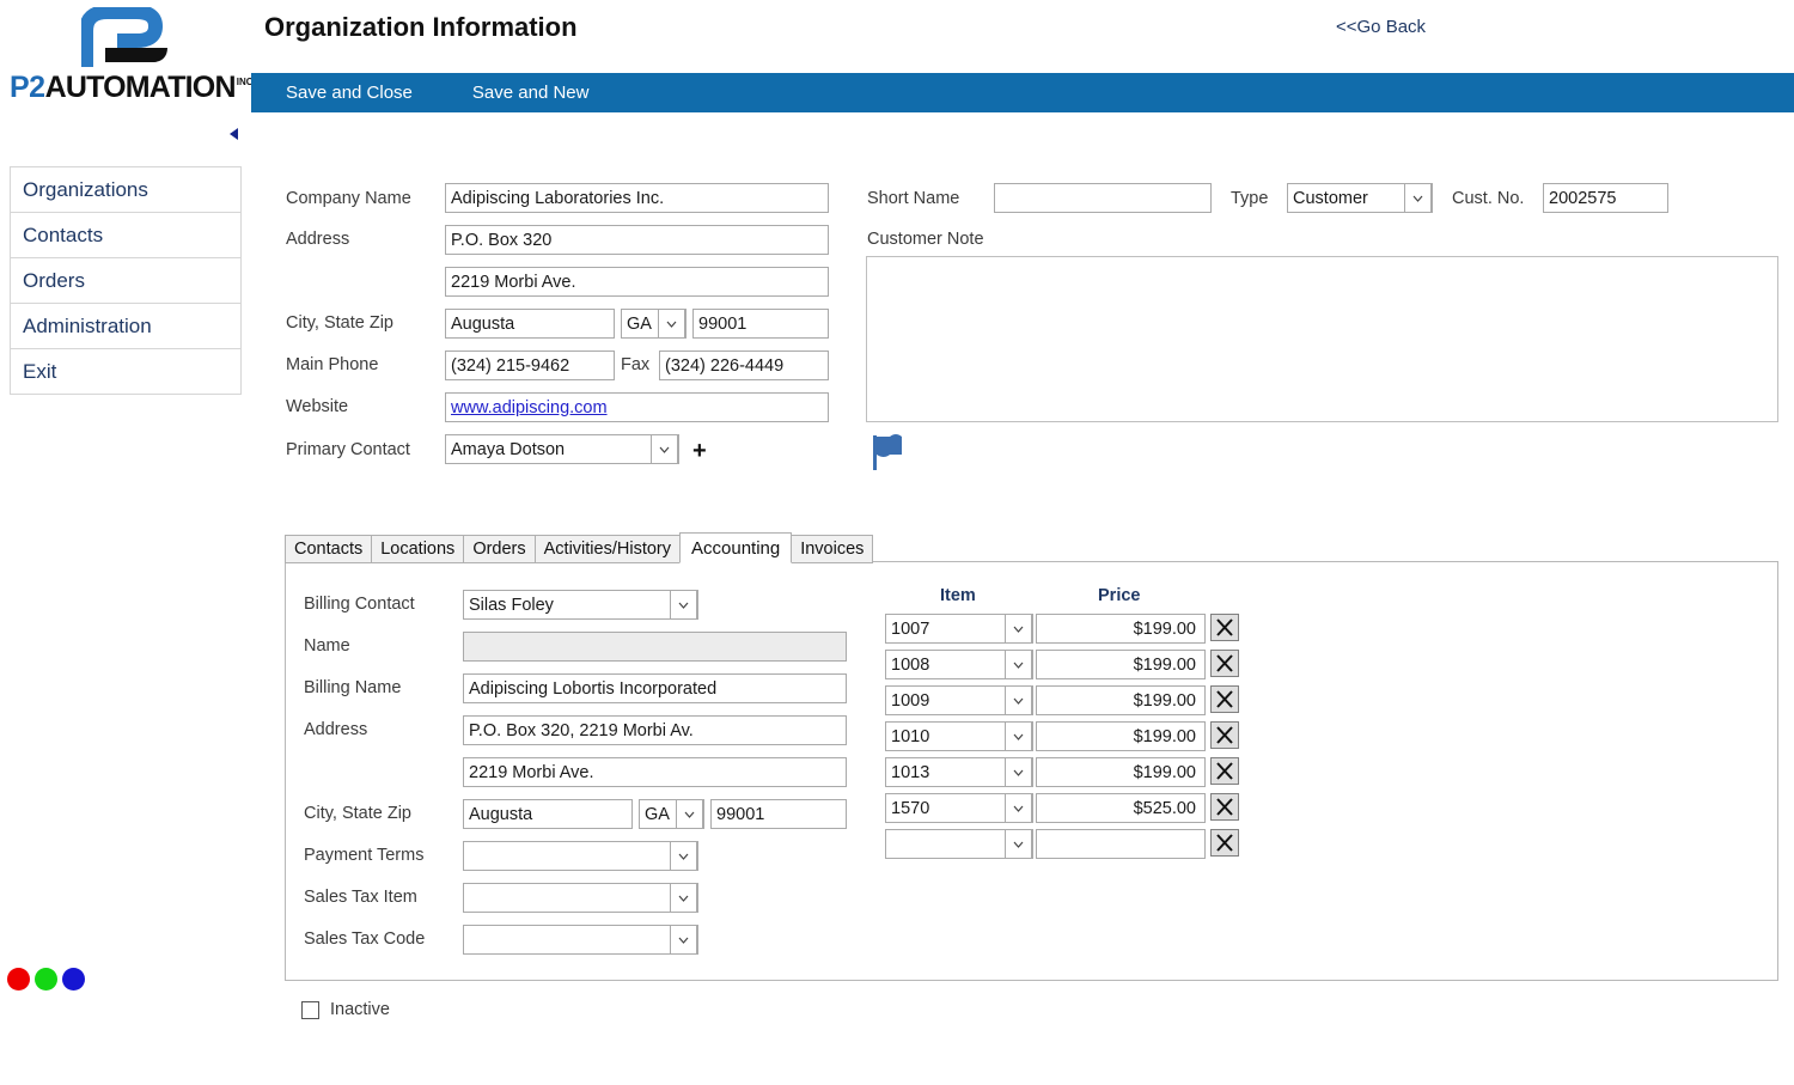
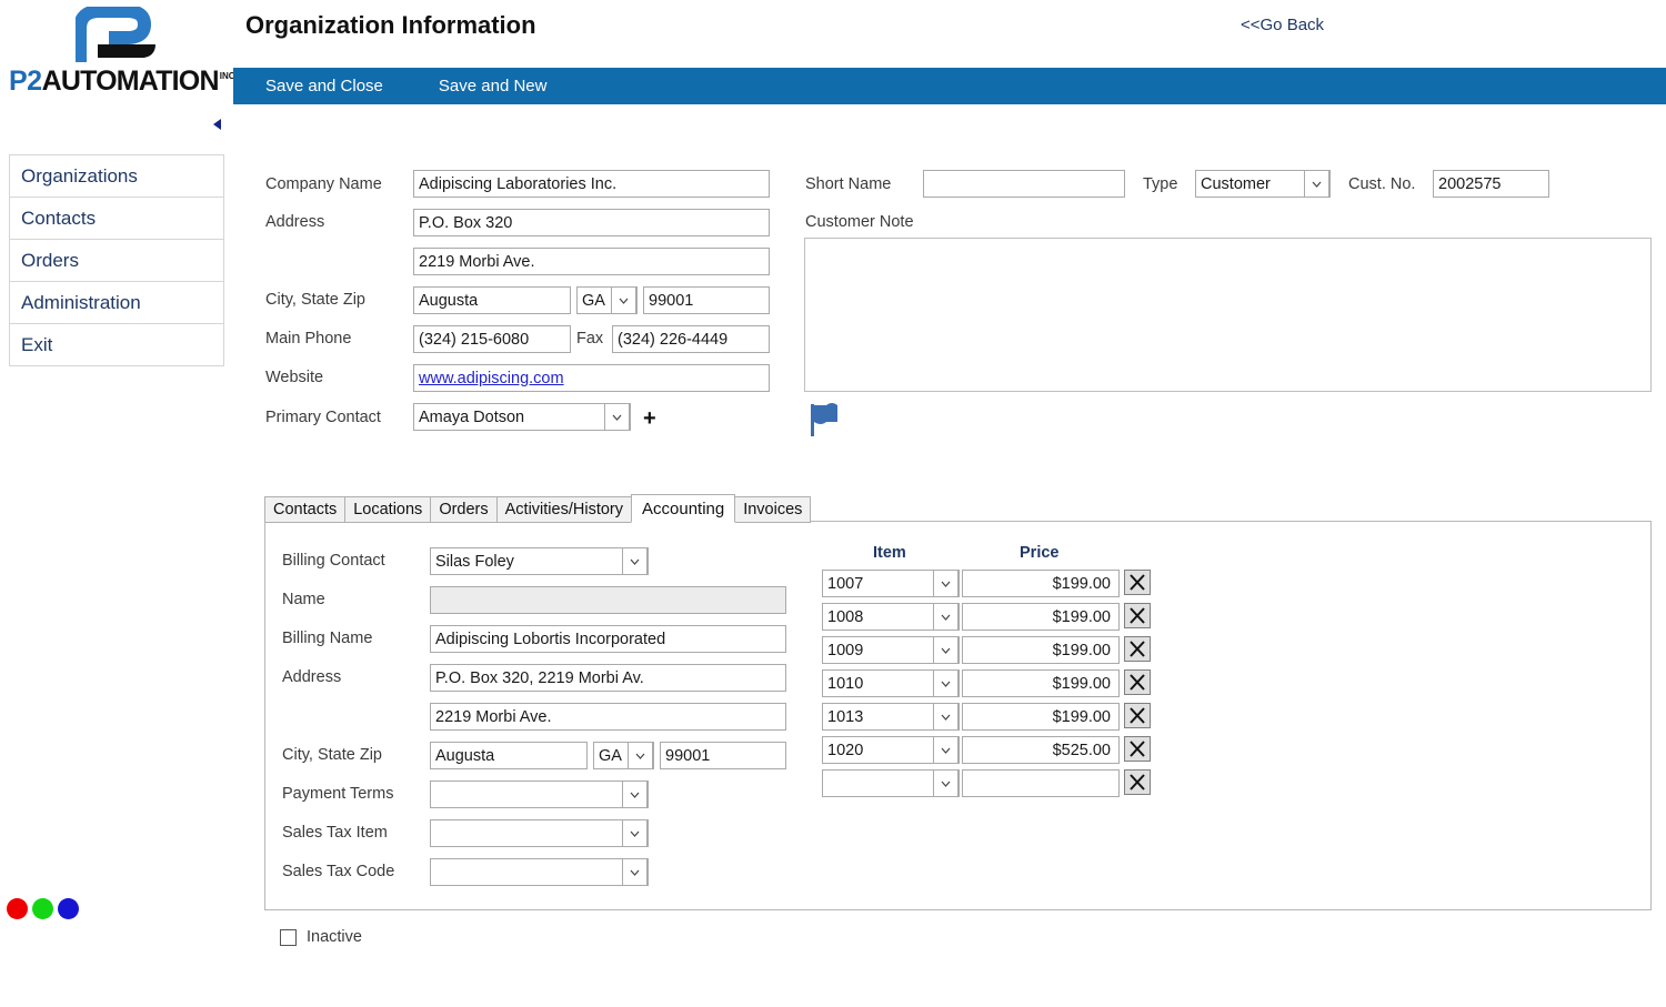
  P2
  AUTOMATION
  INC
  Organizations
  Contacts
  Orders
  Administration
  Exit
  Organization Information
  <<Go Back
  Save and Close
  Save and New
  Company Name
  Adipiscing Laboratories Inc.
  Address
  P.O. Box 320
  2219 Morbi Ave.
  City, State Zip
  Augusta
  GA
  99001
  Main Phone
- (324) 215-9462
+ (324) 215-6080
  Fax
  (324) 226-4449
  Website
  www.adipiscing.com
  Primary Contact
  Amaya Dotson
  +
  Short Name
  Type
  Customer
  Cust. No.
  2002575
  Customer Note
  Contacts
  Locations
  Orders
  Activities/History
  Accounting
  Invoices
  Billing Contact
  Silas Foley
  Name
  Billing Name
  Adipiscing Lobortis Incorporated
  Address
  P.O. Box 320, 2219 Morbi Av.
  2219 Morbi Ave.
  City, State Zip
  Augusta
  GA
  99001
  Payment Terms
  Sales Tax Item
  Sales Tax Code
  Item
  Price
  1007
  $199.00
  1008
  $199.00
  1009
  $199.00
  1010
  $199.00
  1013
  $199.00
- 1570
+ 1020
  $525.00
  Inactive
